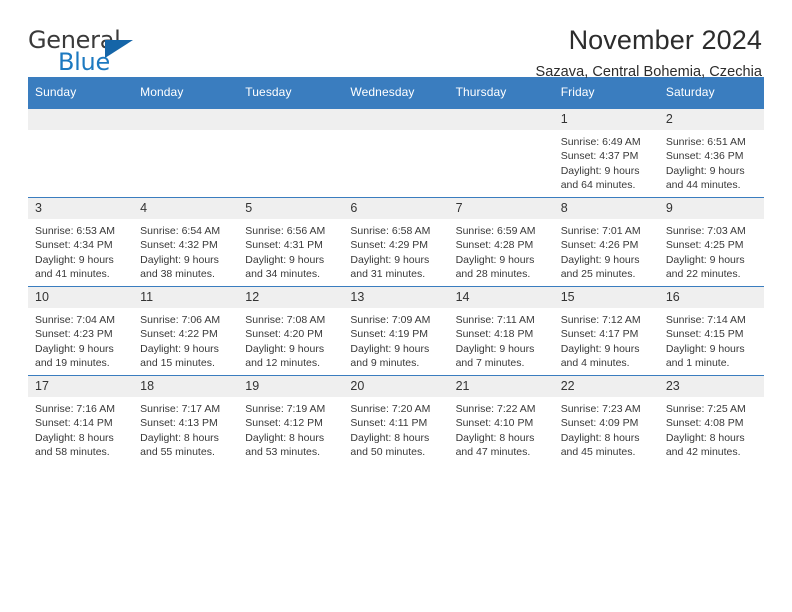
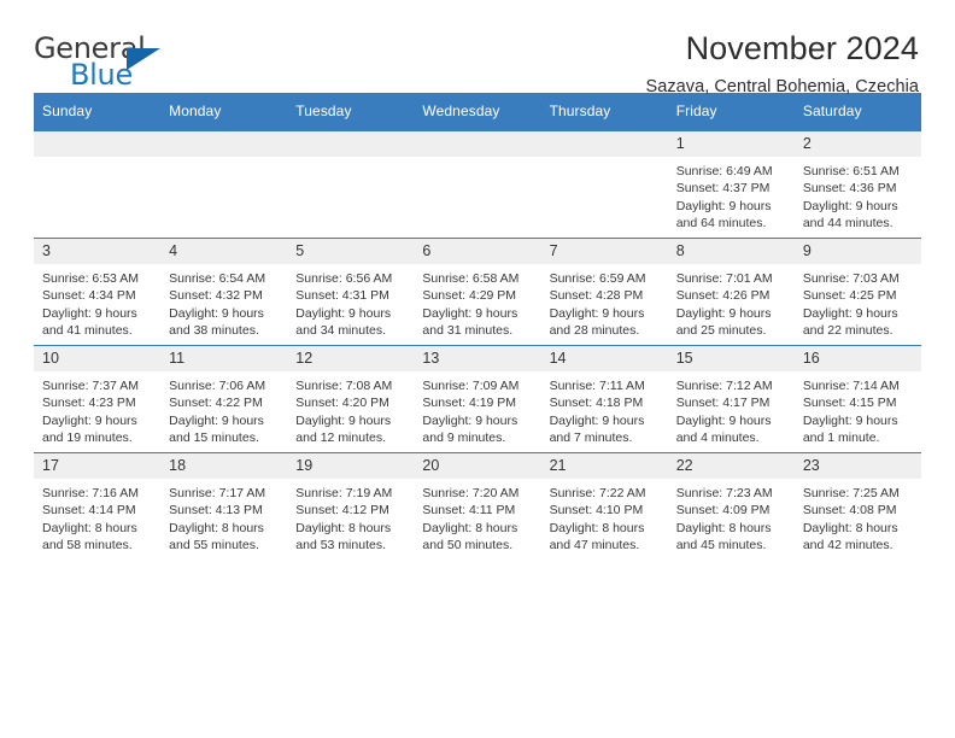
  General
  Blue
  November 2024
  Sazava, Central Bohemia, Czechia
  Sunday	Monday	Tuesday	Wednesday	Thursday	Friday	Saturday
  					1 Sunrise: 6:49 AM Sunset: 4:37 PM Daylight: 9 hours and 64 minutes.	2 Sunrise: 6:51 AM Sunset: 4:36 PM Daylight: 9 hours and 44 minutes.
  3 Sunrise: 6:53 AM Sunset: 4:34 PM Daylight: 9 hours and 41 minutes.	4 Sunrise: 6:54 AM Sunset: 4:32 PM Daylight: 9 hours and 38 minutes.	5 Sunrise: 6:56 AM Sunset: 4:31 PM Daylight: 9 hours and 34 minutes.	6 Sunrise: 6:58 AM Sunset: 4:29 PM Daylight: 9 hours and 31 minutes.	7 Sunrise: 6:59 AM Sunset: 4:28 PM Daylight: 9 hours and 28 minutes.	8 Sunrise: 7:01 AM Sunset: 4:26 PM Daylight: 9 hours and 25 minutes.	9 Sunrise: 7:03 AM Sunset: 4:25 PM Daylight: 9 hours and 22 minutes.
- 10 Sunrise: 7:04 AM Sunset: 4:23 PM Daylight: 9 hours and 19 minutes.	11 Sunrise: 7:06 AM Sunset: 4:22 PM Daylight: 9 hours and 15 minutes.	12 Sunrise: 7:08 AM Sunset: 4:20 PM Daylight: 9 hours and 12 minutes.	13 Sunrise: 7:09 AM Sunset: 4:19 PM Daylight: 9 hours and 9 minutes.	14 Sunrise: 7:11 AM Sunset: 4:18 PM Daylight: 9 hours and 7 minutes.	15 Sunrise: 7:12 AM Sunset: 4:17 PM Daylight: 9 hours and 4 minutes.	16 Sunrise: 7:14 AM Sunset: 4:15 PM Daylight: 9 hours and 1 minute.
+ 10 Sunrise: 7:37 AM Sunset: 4:23 PM Daylight: 9 hours and 19 minutes.	11 Sunrise: 7:06 AM Sunset: 4:22 PM Daylight: 9 hours and 15 minutes.	12 Sunrise: 7:08 AM Sunset: 4:20 PM Daylight: 9 hours and 12 minutes.	13 Sunrise: 7:09 AM Sunset: 4:19 PM Daylight: 9 hours and 9 minutes.	14 Sunrise: 7:11 AM Sunset: 4:18 PM Daylight: 9 hours and 7 minutes.	15 Sunrise: 7:12 AM Sunset: 4:17 PM Daylight: 9 hours and 4 minutes.	16 Sunrise: 7:14 AM Sunset: 4:15 PM Daylight: 9 hours and 1 minute.
  17 Sunrise: 7:16 AM Sunset: 4:14 PM Daylight: 8 hours and 58 minutes.	18 Sunrise: 7:17 AM Sunset: 4:13 PM Daylight: 8 hours and 55 minutes.	19 Sunrise: 7:19 AM Sunset: 4:12 PM Daylight: 8 hours and 53 minutes.	20 Sunrise: 7:20 AM Sunset: 4:11 PM Daylight: 8 hours and 50 minutes.	21 Sunrise: 7:22 AM Sunset: 4:10 PM Daylight: 8 hours and 47 minutes.	22 Sunrise: 7:23 AM Sunset: 4:09 PM Daylight: 8 hours and 45 minutes.	23 Sunrise: 7:25 AM Sunset: 4:08 PM Daylight: 8 hours and 42 minutes.
